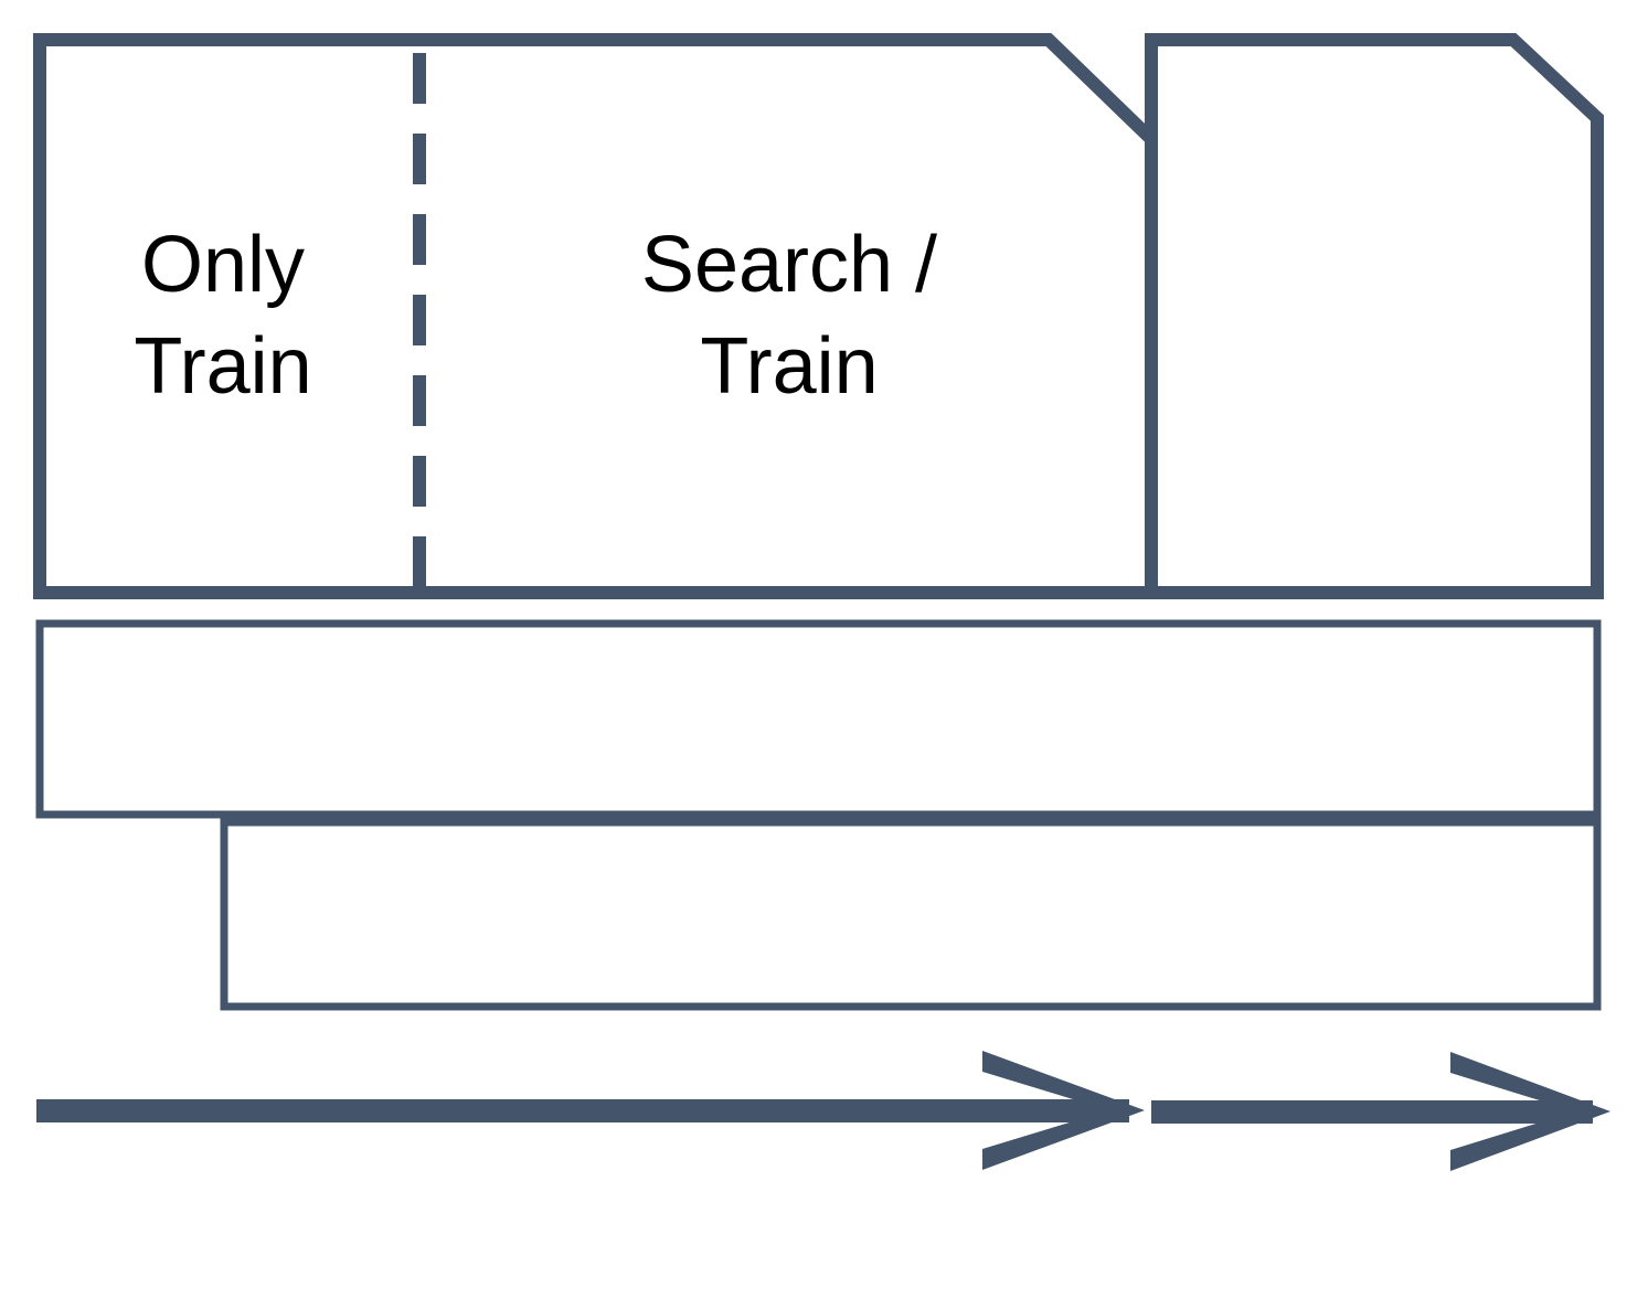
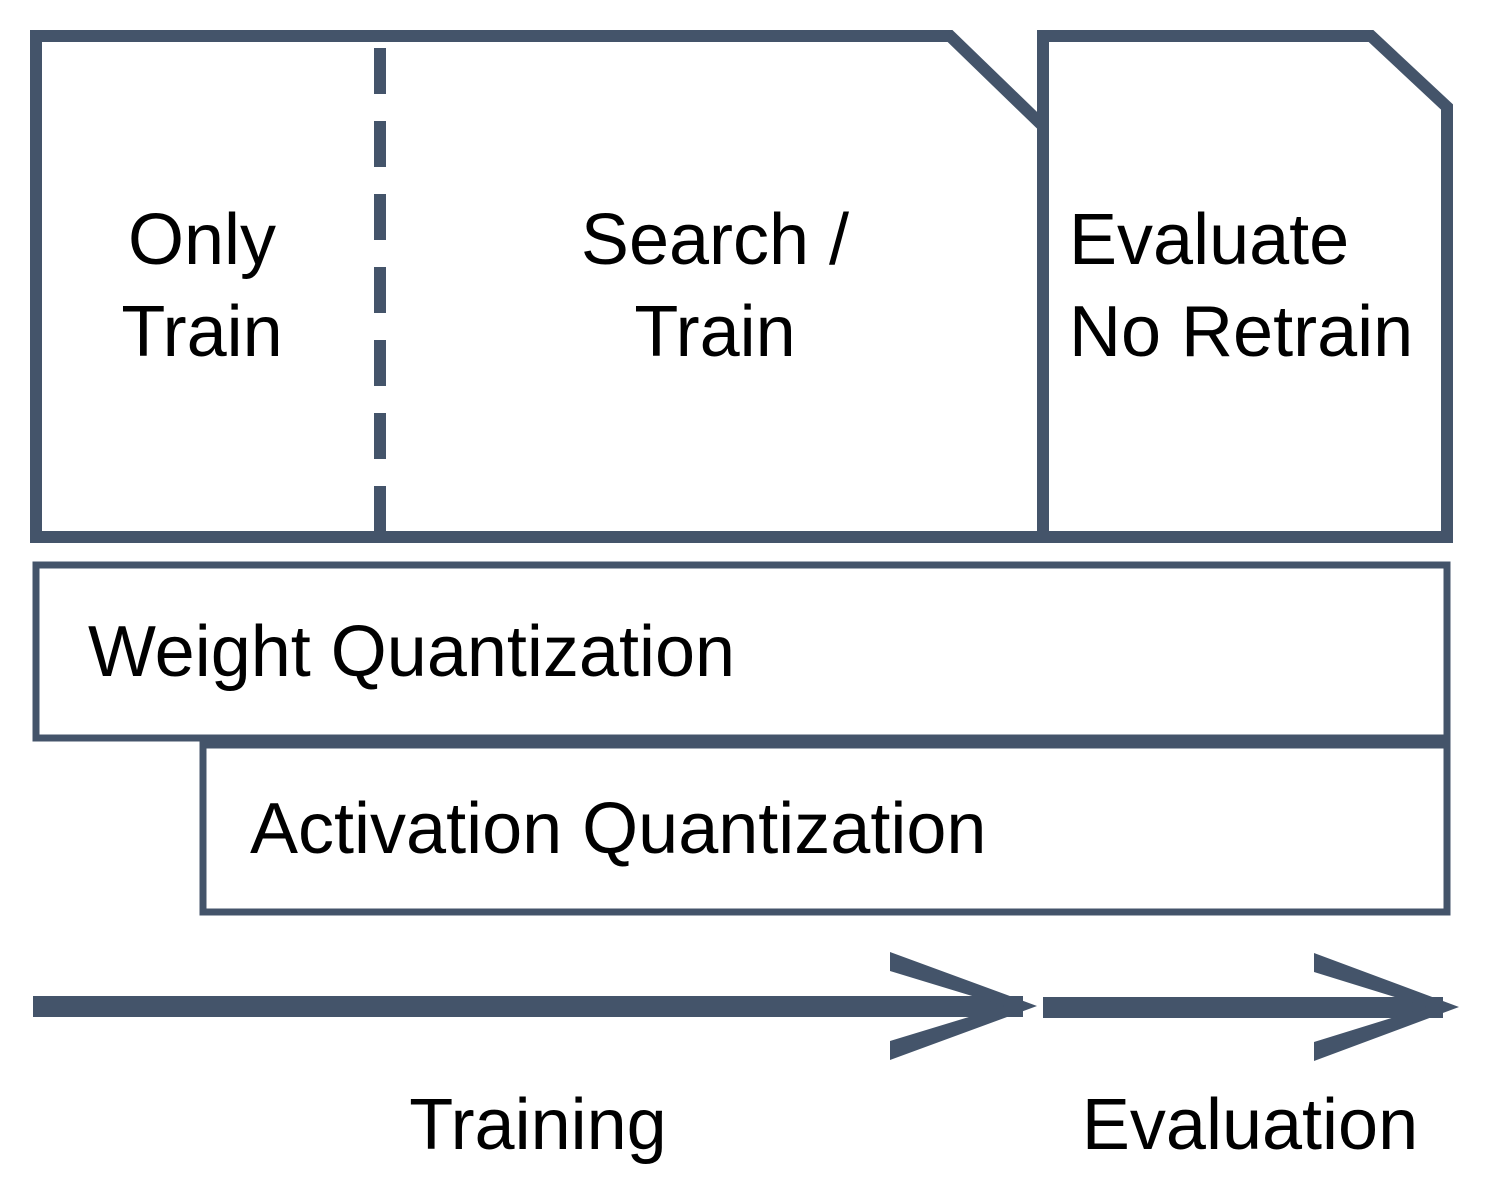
  Only
  Train
  Search /
  Train
+ Evaluate
+ No Retrain
+ Weight Quantization
+ Activation Quantization
+ Training
+ Evaluation
